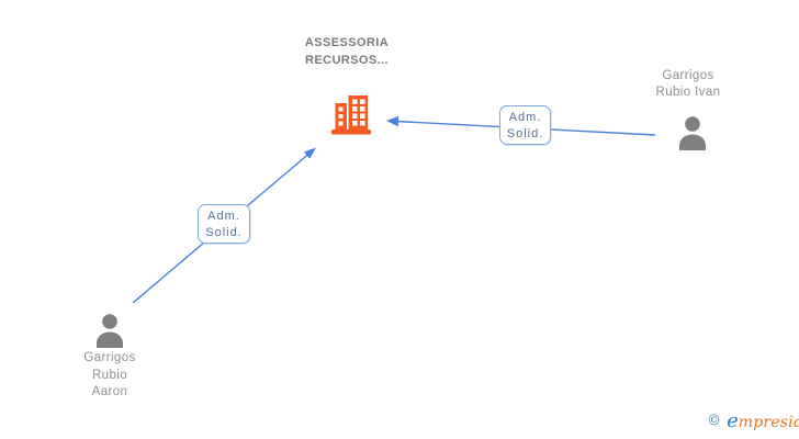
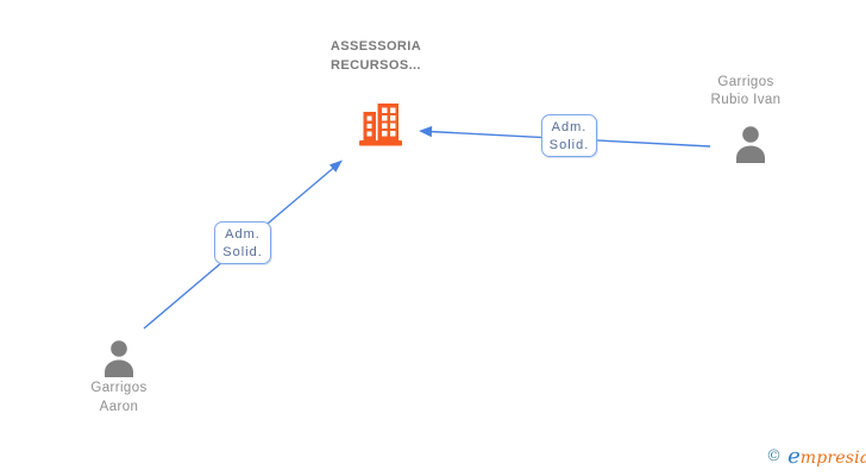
  ASSESSORIA
  RECURSOS...
  Garrigos
  Rubio Ivan
  Garrigos
- Rubio
  Aaron
  Adm.
  Solid.
  Adm.
  Solid.
  © empresia
